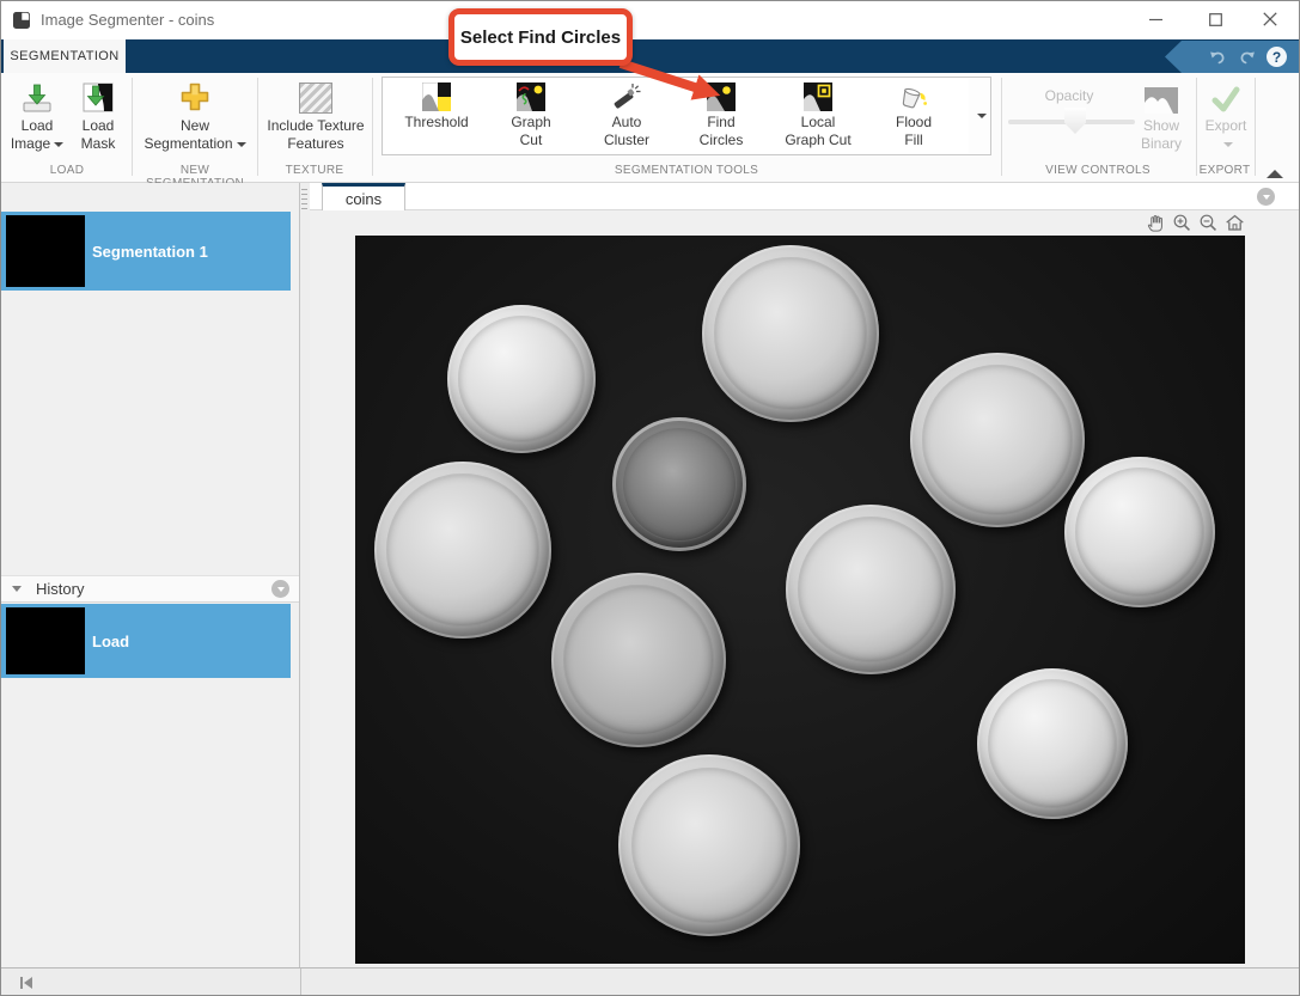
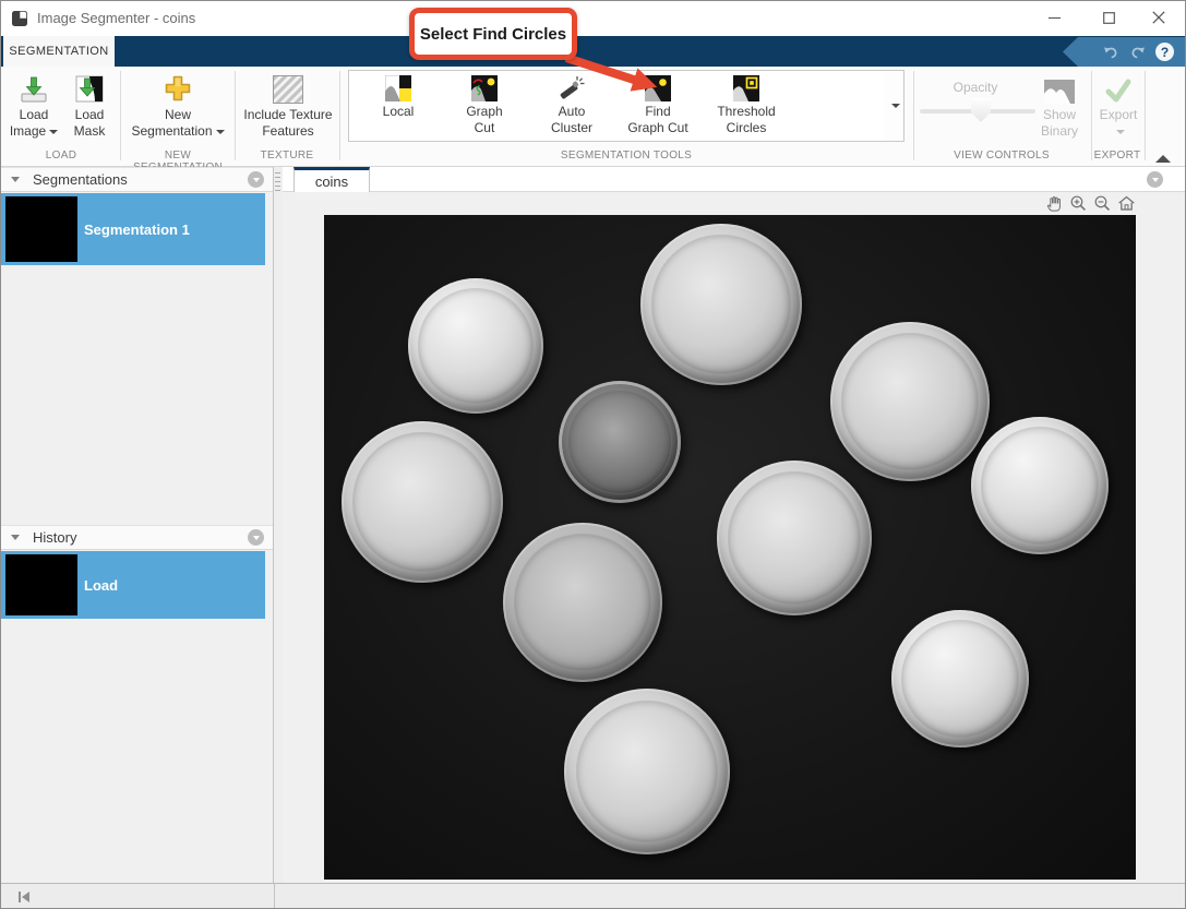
  Image Segmenter - coins
  SEGMENTATION
  ?
  Load
  Image
  Load
  Mask
  LOAD
  New
  Segmentation
  Include Texture
  Features
  TEXTURE
- Threshold
+ Local
  Graph
  Cut
  Auto
  Cluster
  Find
- Circles
+ Graph Cut
- Local
+ Threshold
- Graph Cut
+ Circles
- Flood
- Fill
  SEGMENTATION TOOLS
  Opacity
  Show
  Binary
  VIEW CONTROLS
  Export
  EXPORT
+ Segmentations
  Segmentation 1
  History
  Load
  coins
  Select Find Circles
